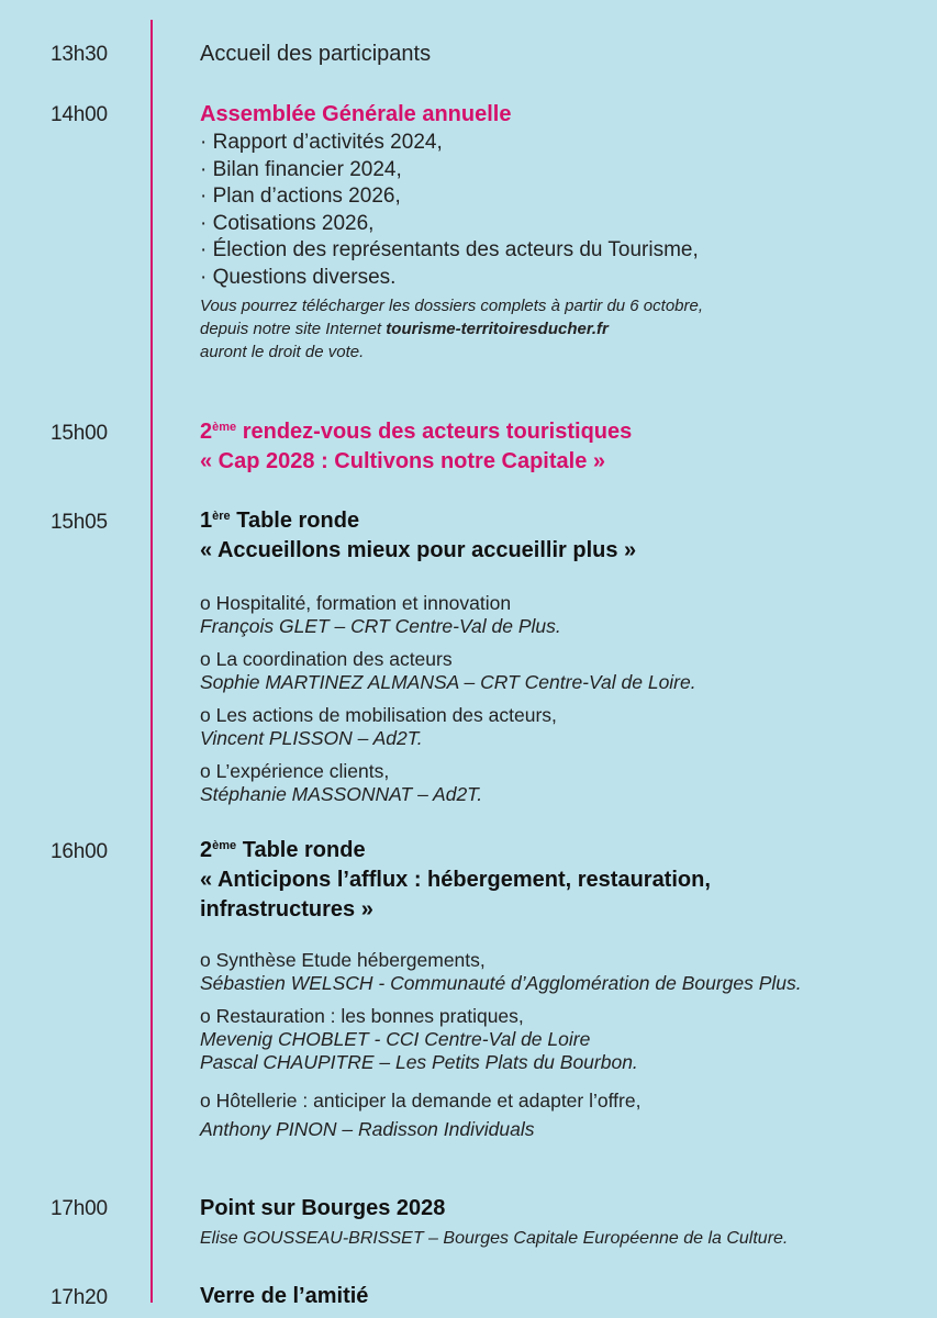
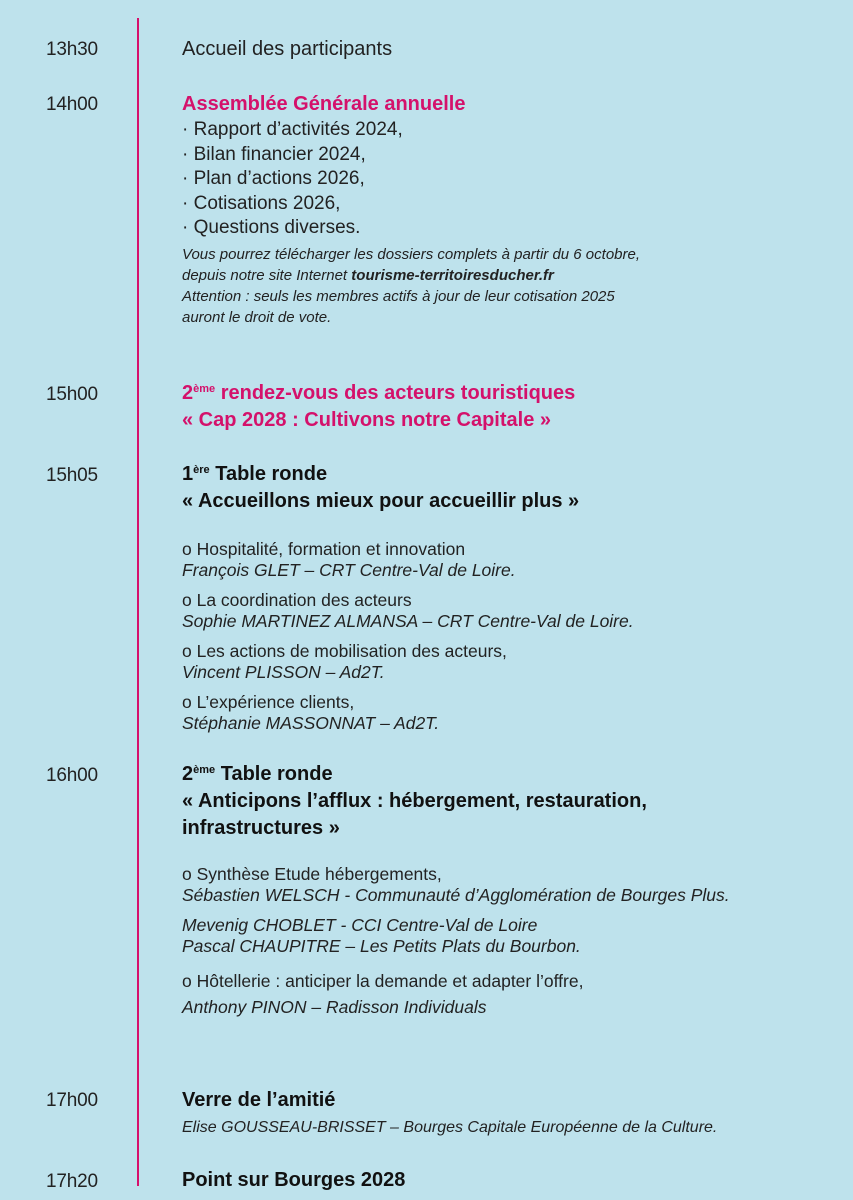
  13h30
  Accueil des participants
  14h00
  Assemblée Générale annuelle
  · Rapport d’activités 2024,
  · Bilan financier 2024,
  · Plan d’actions 2026,
  · Cotisations 2026,
- · Élection des représentants des acteurs du Tourisme,
  · Questions diverses.
  Vous pourrez télécharger les dossiers complets à partir du 6 octobre,
  depuis notre site Internet tourisme-territoiresducher.fr
+ Attention : seuls les membres actifs à jour de leur cotisation 2025
  auront le droit de vote.
  15h00
  2ème rendez-vous des acteurs touristiques
  « Cap 2028 : Cultivons notre Capitale »
  15h05
  1ère Table ronde
  « Accueillons mieux pour accueillir plus »
  o Hospitalité, formation et innovation
- François GLET – CRT Centre-Val de Plus.
+ François GLET – CRT Centre-Val de Loire.
  o La coordination des acteurs
  Sophie MARTINEZ ALMANSA – CRT Centre-Val de Loire.
  o Les actions de mobilisation des acteurs,
  Vincent PLISSON – Ad2T.
  o L’expérience clients,
  Stéphanie MASSONNAT – Ad2T.
  16h00
  2ème Table ronde
  « Anticipons l’afflux : hébergement, restauration,
  infrastructures »
  o Synthèse Etude hébergements,
  Sébastien WELSCH - Communauté d’Agglomération de Bourges Plus.
- o Restauration : les bonnes pratiques,
  Mevenig CHOBLET - CCI Centre-Val de Loire
  Pascal CHAUPITRE – Les Petits Plats du Bourbon.
  o Hôtellerie : anticiper la demande et adapter l’offre,
  Anthony PINON – Radisson Individuals
  17h00
- Point sur Bourges 2028
+ Verre de l’amitié
  Elise GOUSSEAU-BRISSET – Bourges Capitale Européenne de la Culture.
  17h20
- Verre de l’amitié
+ Point sur Bourges 2028
